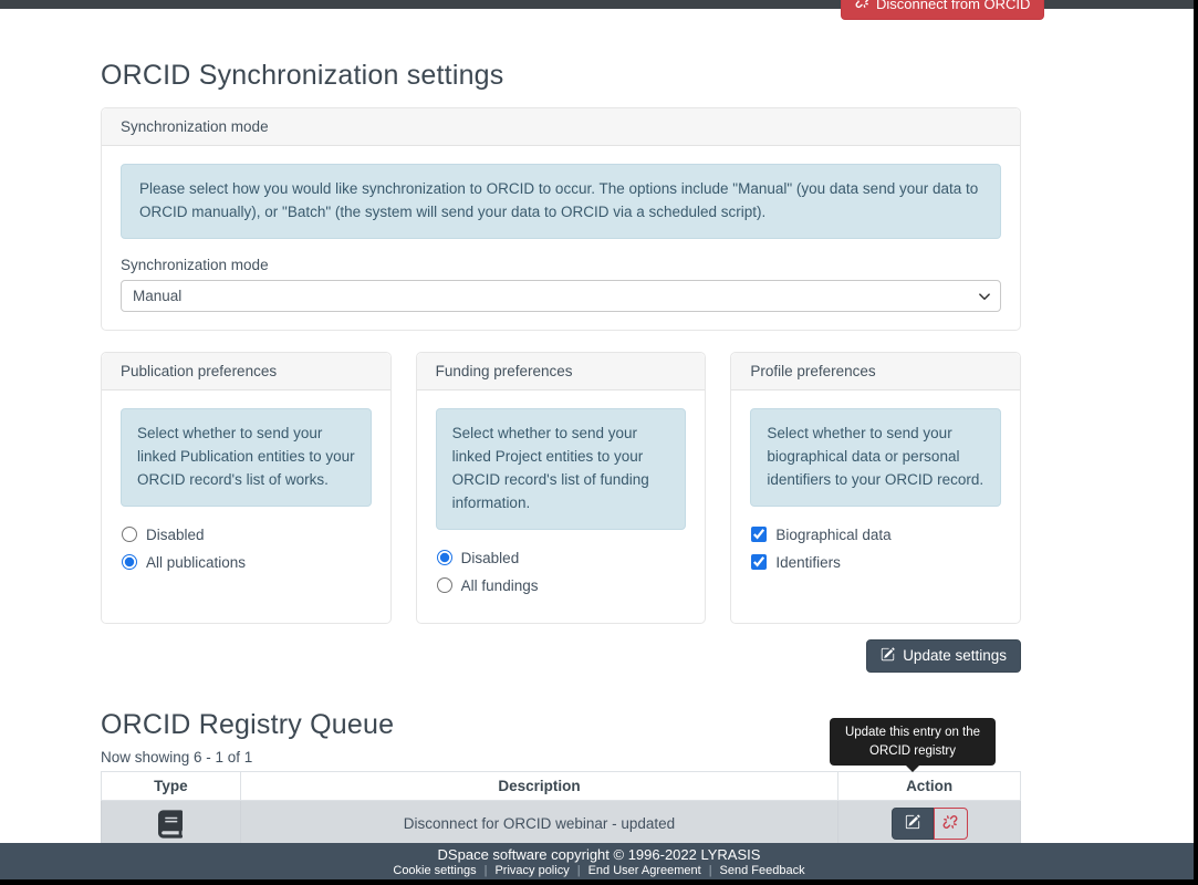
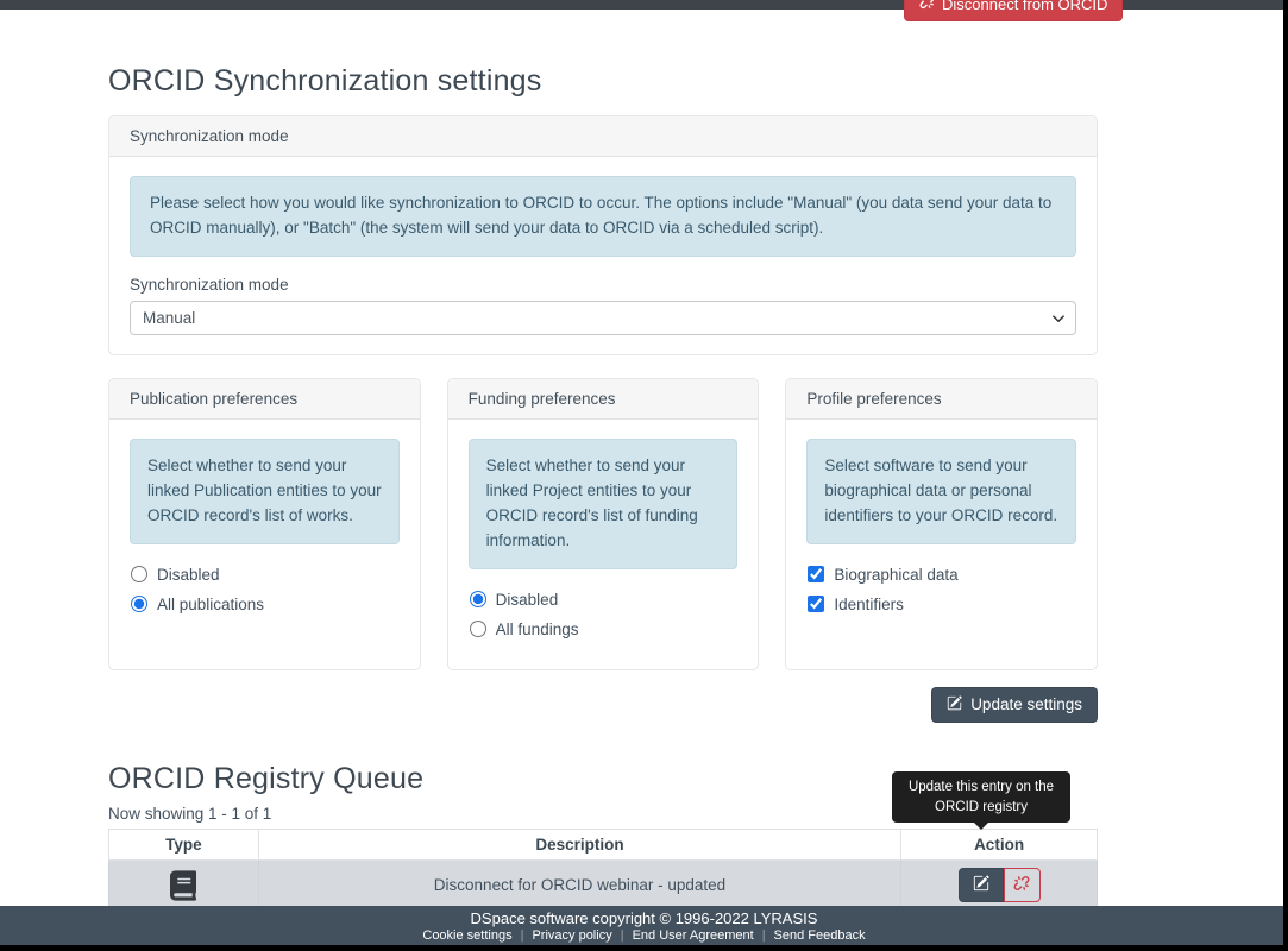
  Disconnect from ORCID
  ORCID Synchronization settings
  Synchronization mode
  Please select how you would like synchronization to ORCID to occur. The options include "Manual" (you data send your data to ORCID manually), or "Batch" (the system will send your data to ORCID via a scheduled script).
  Synchronization mode
  Manual
  Publication preferences
  Select whether to send your linked Publication entities to your ORCID record's list of works.
  Disabled
  All publications
  Funding preferences
  Select whether to send your linked Project entities to your ORCID record's list of funding information.
  Disabled
  All fundings
  Profile preferences
- Select whether to send your biographical data or personal identifiers to your ORCID record.
+ Select software to send your biographical data or personal identifiers to your ORCID record.
  Biographical data
  Identifiers
  Update settings
  ORCID Registry Queue
- Now showing 6 - 1 of 1
+ Now showing 1 - 1 of 1
  Type	Description	Action
  	Disconnect for ORCID webinar - updated
  Update this entry on the ORCID registry
  DSpace software copyright © 1996-2022 LYRASIS
  Cookie settings
  |
  Privacy policy
  |
  End User Agreement
  |
  Send Feedback
